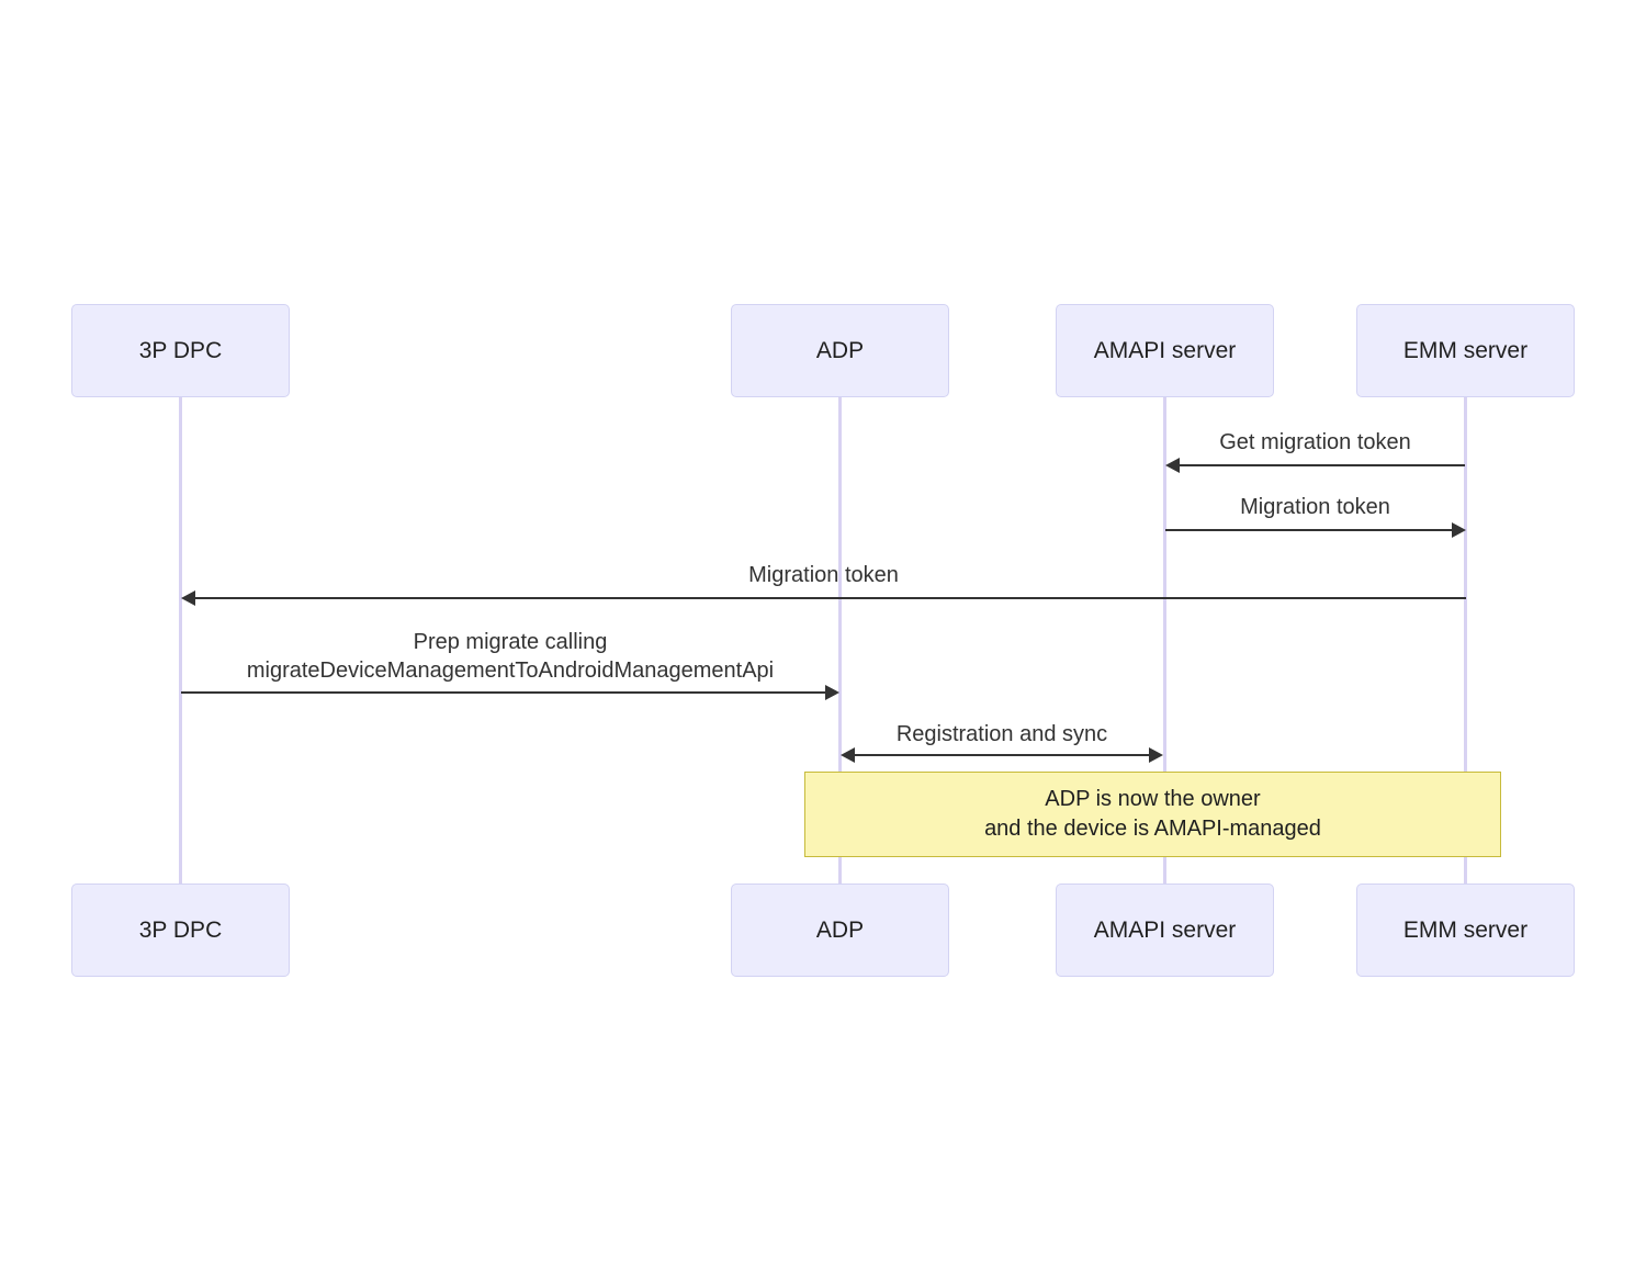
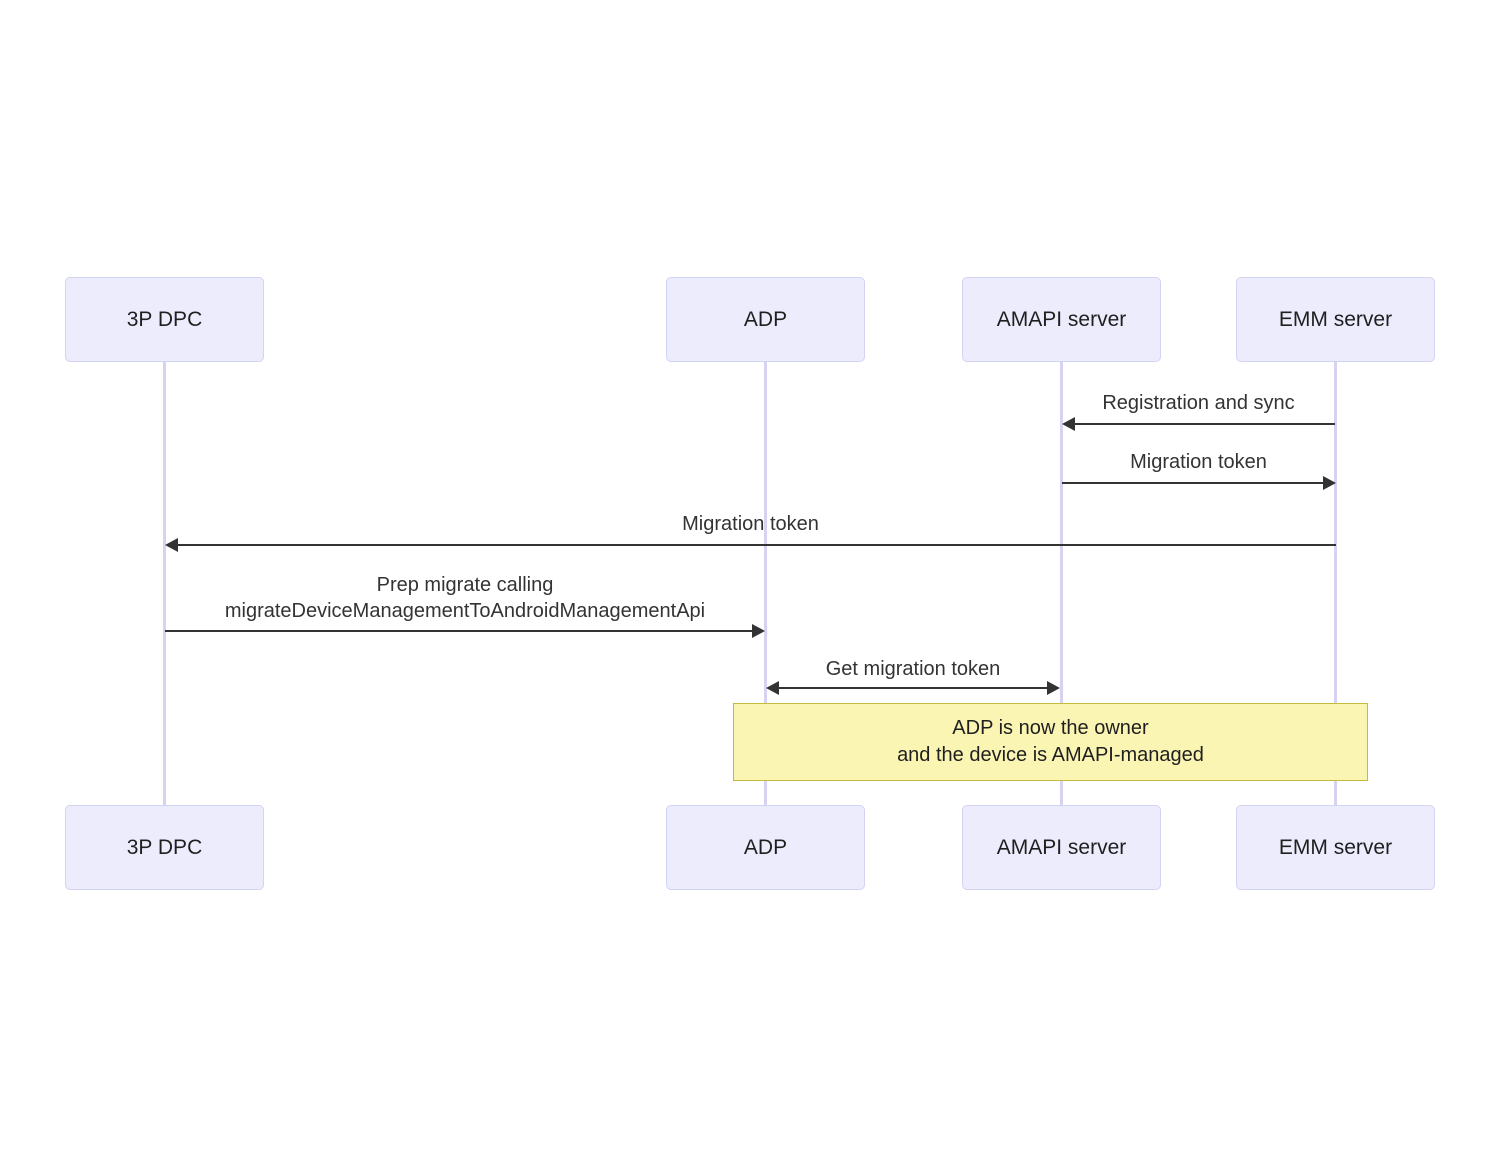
  3P DPC
  ADP
  AMAPI server
  EMM server
- Get migration token
+ Registration and sync
  Migration token
  Migration token
  Prep migrate calling
  migrateDeviceManagementToAndroidManagementApi
- Registration and sync
+ Get migration token
  ADP is now the owner
  and the device is AMAPI-managed
  3P DPC
  ADP
  AMAPI server
  EMM server
